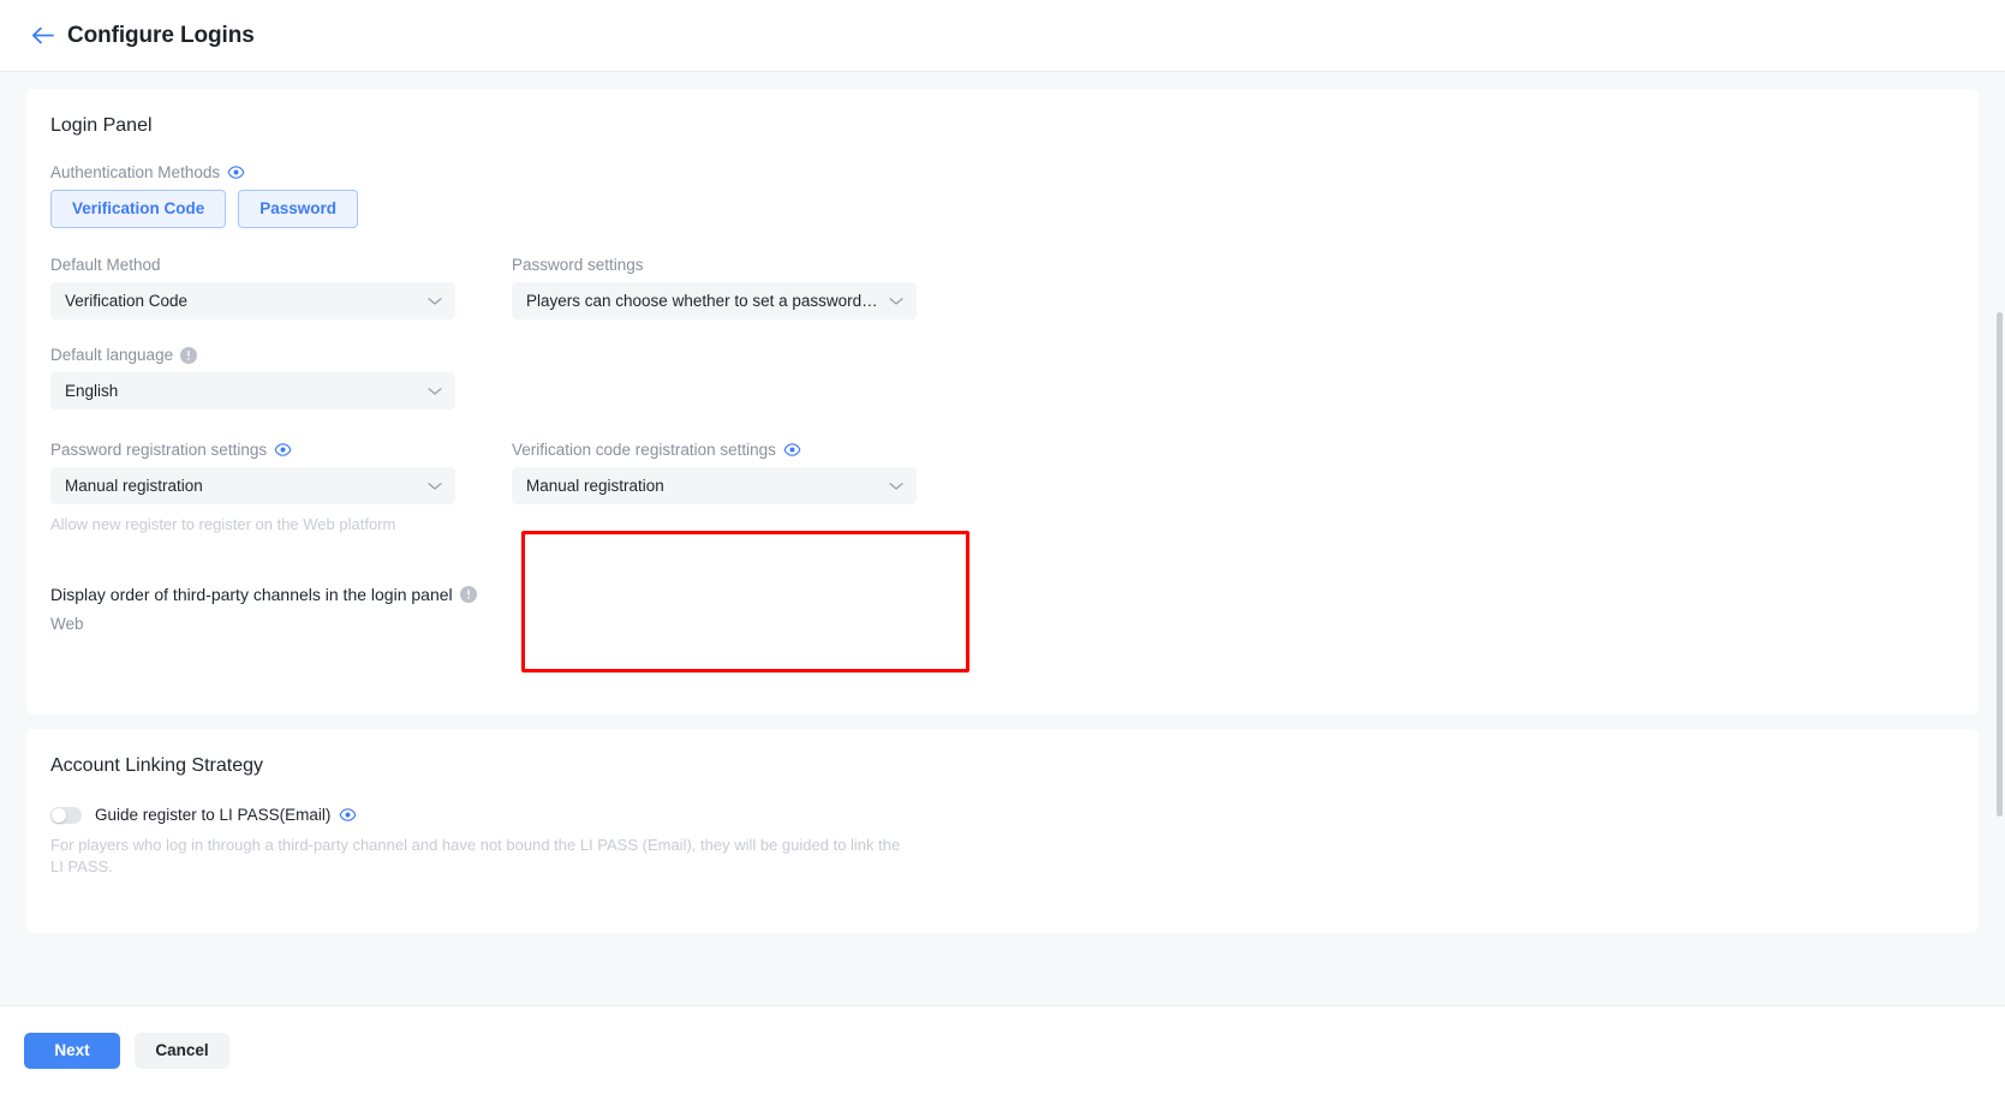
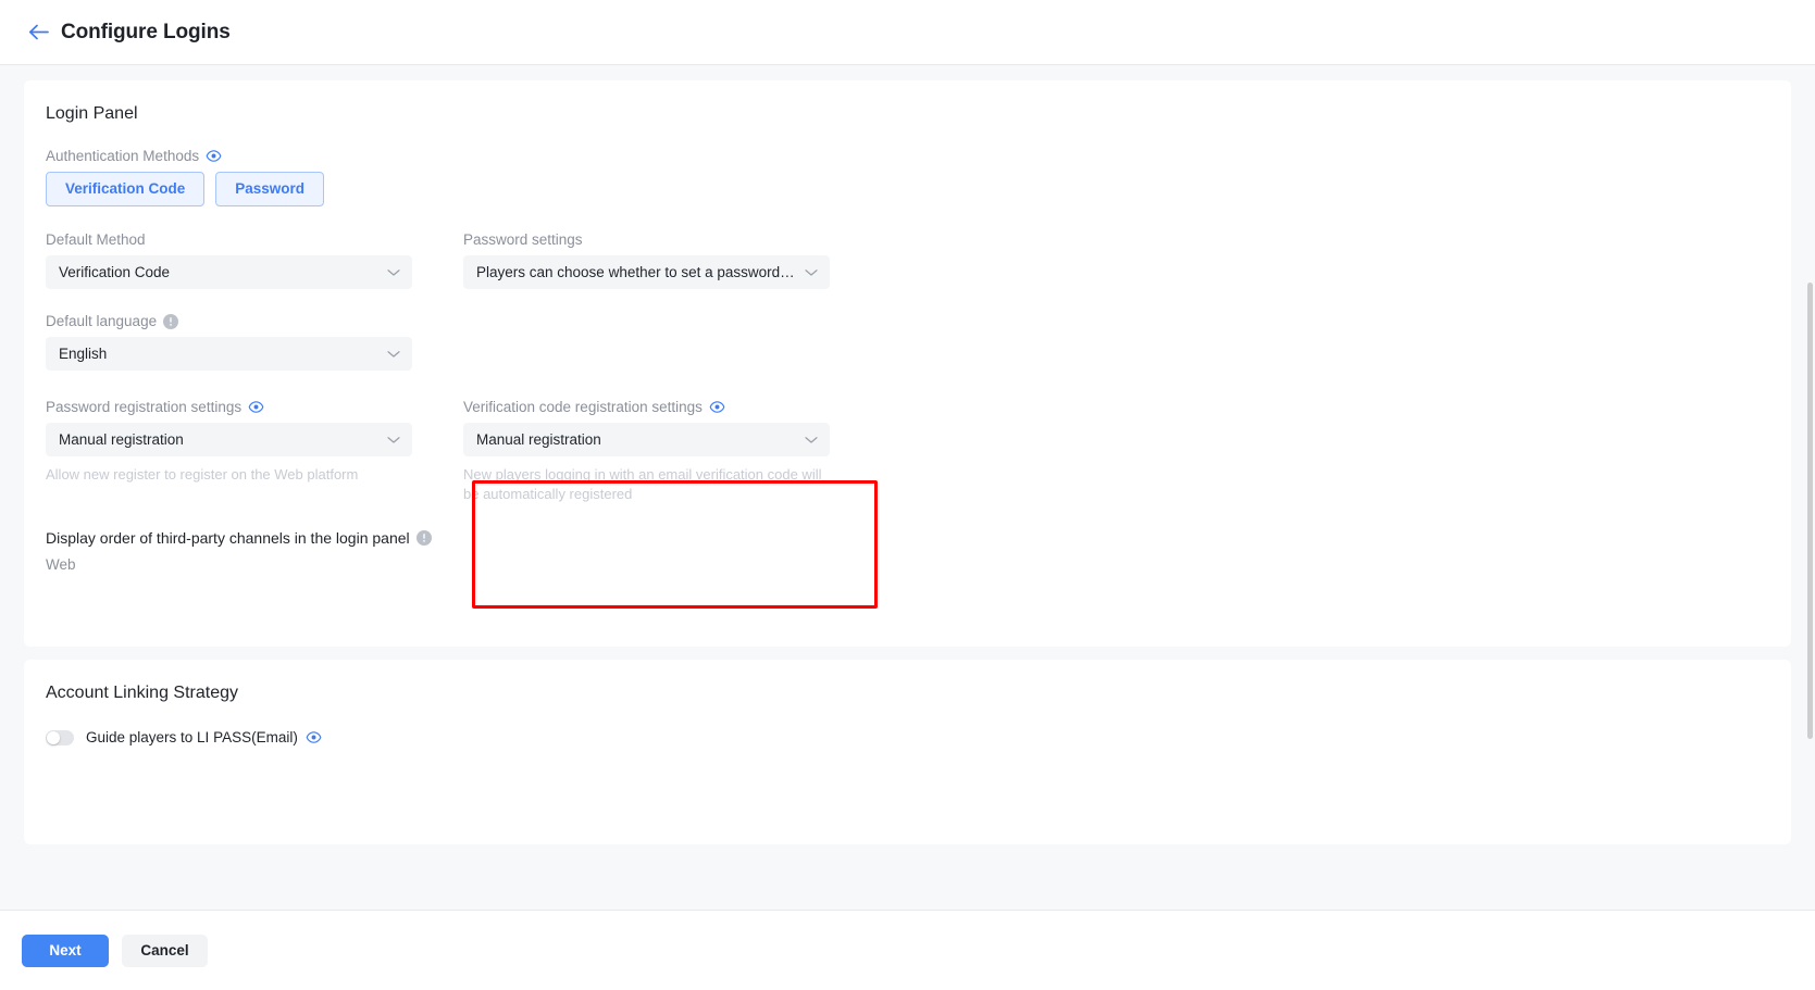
  Configure Logins
  Login Panel
  Authentication Methods
  Verification Code
  Password
  Default Method
  Verification Code
  Password settings
  Players can choose whether to set a password d
  Default language
  English
  Password registration settings
  Manual registration
  Allow new register to register on the Web platform
  Verification code registration settings
  Manual registration
+ New players logging in with an email verification code will be automatically registered
  Display order of third-party channels in the login panel
  Web
  Account Linking Strategy
- Guide register to LI PASS(Email)
+ Guide players to LI PASS(Email)
- For players who log in through a third-party channel and have not bound the LI PASS (Email), they will be guided to link the LI PASS.
  Next
  Cancel
